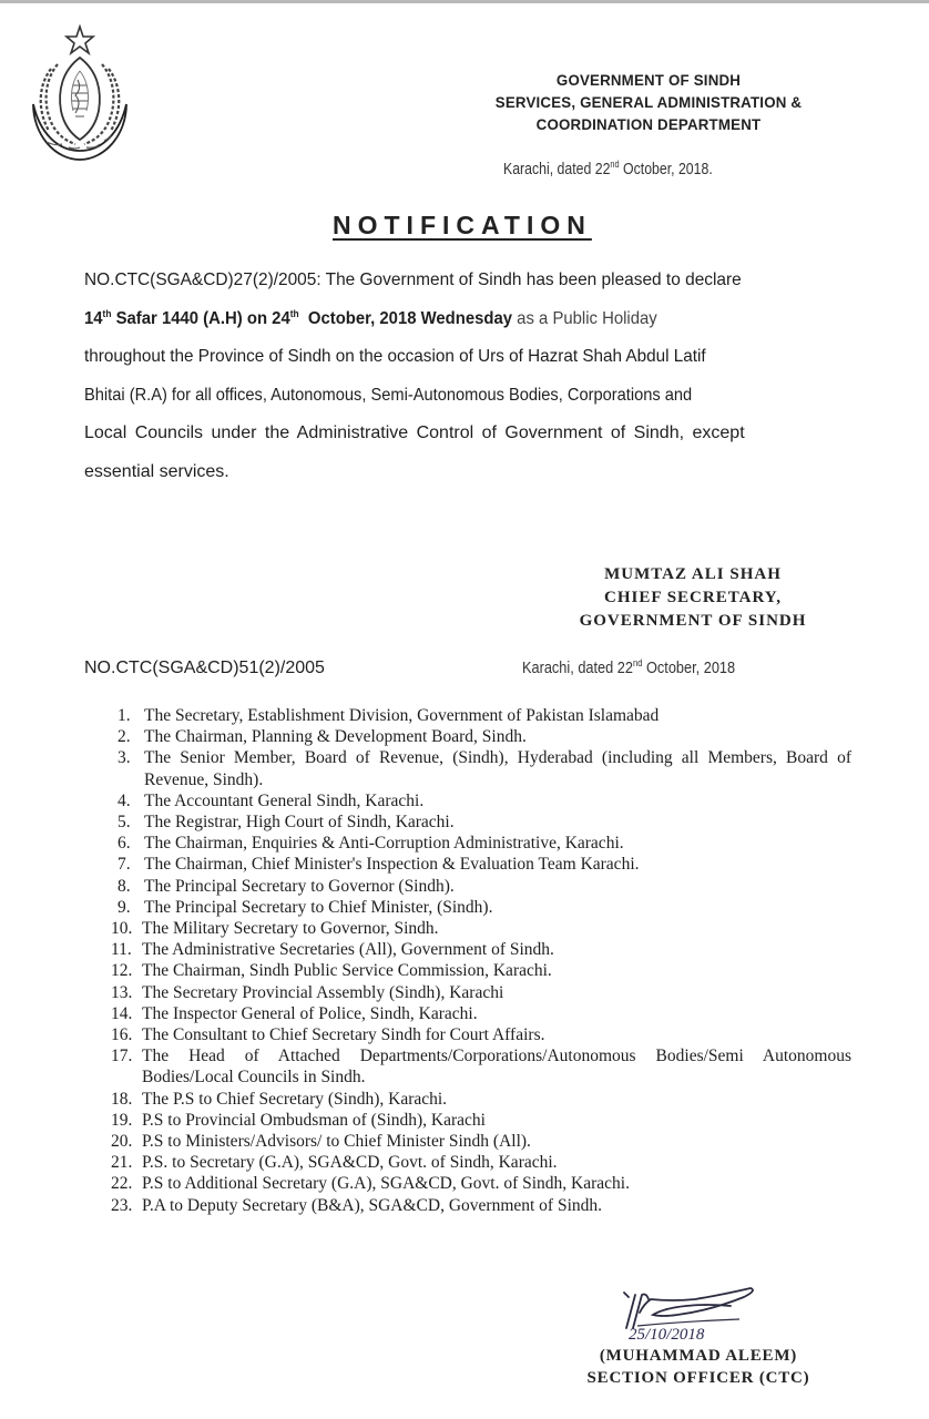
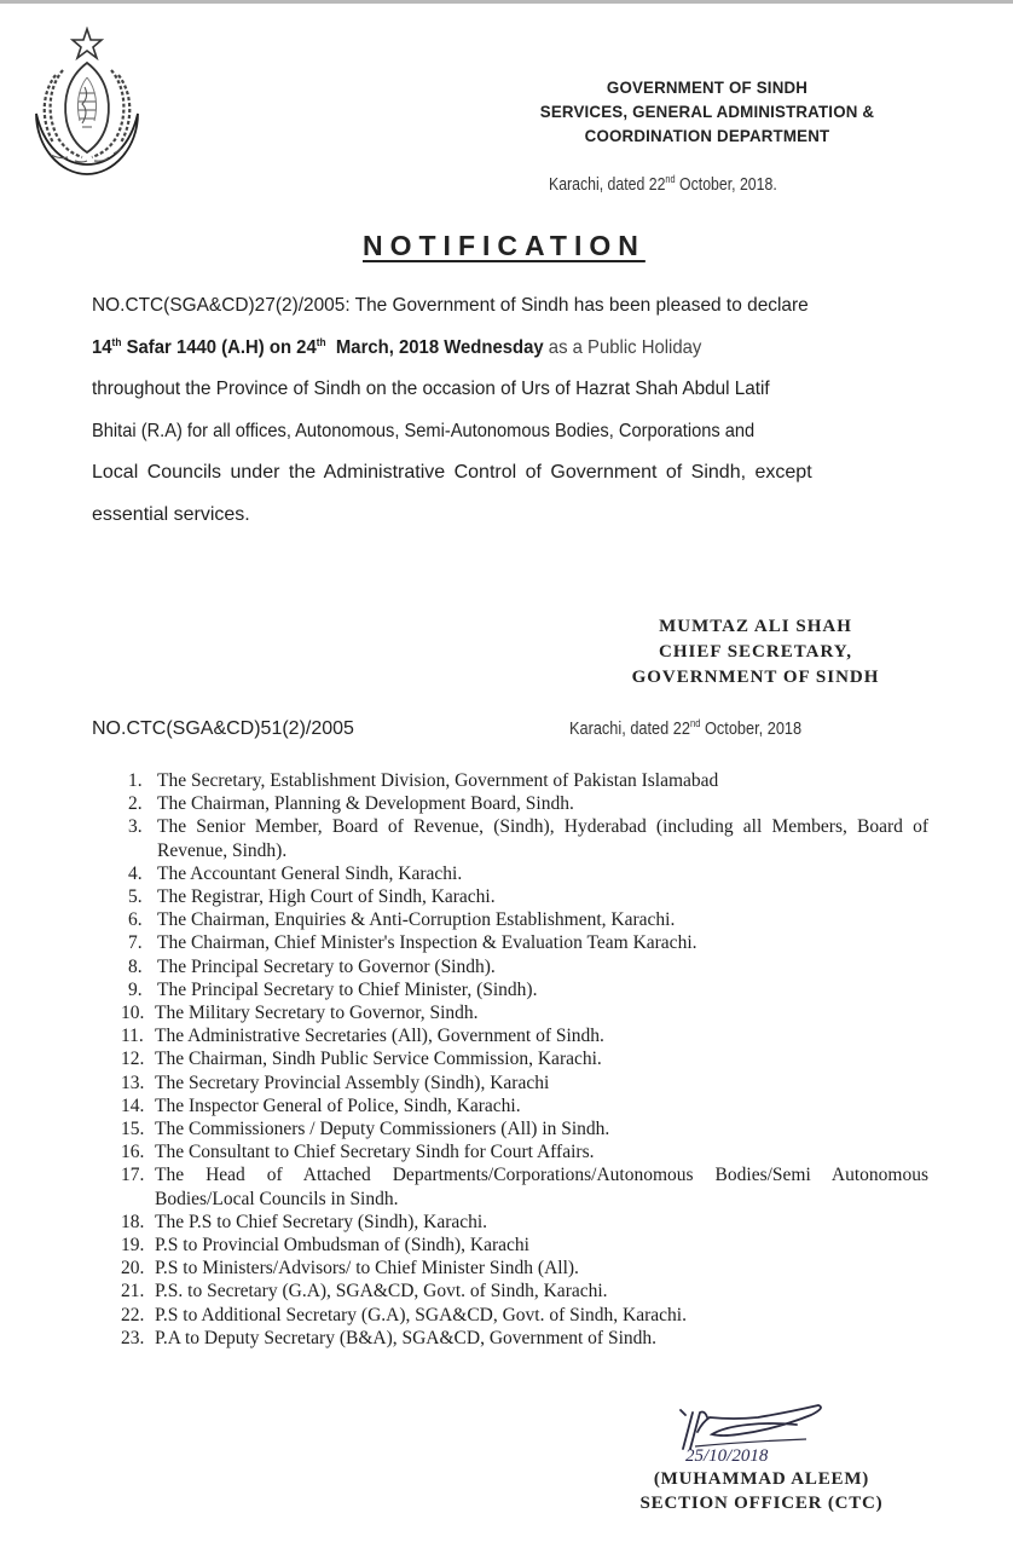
  GOVERNMENT OF SINDH
  SERVICES, GENERAL ADMINISTRATION &
  COORDINATION DEPARTMENT
  Karachi, dated 22nd October, 2018.
  NOTIFICATION
  NO.CTC(SGA&CD)27(2)/2005: The Government of Sindh has been pleased to declare
- 14th Safar 1440 (A.H) on 24th October, 2018 Wednesday as a Public Holiday
+ 14th Safar 1440 (A.H) on 24th March, 2018 Wednesday as a Public Holiday
  throughout the Province of Sindh on the occasion of Urs of Hazrat Shah Abdul Latif
  Bhitai (R.A) for all offices, Autonomous, Semi-Autonomous Bodies, Corporations and
  Local Councils under the Administrative Control of Government of Sindh, except
  essential services.
  MUMTAZ ALI SHAH
  CHIEF SECRETARY,
  GOVERNMENT OF SINDH
  NO.CTC(SGA&CD)51(2)/2005
  Karachi, dated 22nd October, 2018
  1.
  The Secretary, Establishment Division, Government of Pakistan Islamabad
  2.
  The Chairman, Planning & Development Board, Sindh.
  3.
  The Senior Member, Board of Revenue, (Sindh), Hyderabad (including all Members, Board of Revenue, Sindh).
  4.
  The Accountant General Sindh, Karachi.
  5.
  The Registrar, High Court of Sindh, Karachi.
  6.
- The Chairman, Enquiries & Anti-Corruption Administrative, Karachi.
+ The Chairman, Enquiries & Anti-Corruption Establishment, Karachi.
  7.
  The Chairman, Chief Minister's Inspection & Evaluation Team Karachi.
  8.
  The Principal Secretary to Governor (Sindh).
  9.
  The Principal Secretary to Chief Minister, (Sindh).
  10.
  The Military Secretary to Governor, Sindh.
  11.
  The Administrative Secretaries (All), Government of Sindh.
  12.
  The Chairman, Sindh Public Service Commission, Karachi.
  13.
  The Secretary Provincial Assembly (Sindh), Karachi
  14.
  The Inspector General of Police, Sindh, Karachi.
+ 15.
+ The Commissioners / Deputy Commissioners (All) in Sindh.
  16.
  The Consultant to Chief Secretary Sindh for Court Affairs.
  17.
  The Head of Attached Departments/Corporations/Autonomous Bodies/Semi Autonomous Bodies/Local Councils in Sindh.
  18.
  The P.S to Chief Secretary (Sindh), Karachi.
  19.
  P.S to Provincial Ombudsman of (Sindh), Karachi
  20.
  P.S to Ministers/Advisors/ to Chief Minister Sindh (All).
  21.
  P.S. to Secretary (G.A), SGA&CD, Govt. of Sindh, Karachi.
  22.
  P.S to Additional Secretary (G.A), SGA&CD, Govt. of Sindh, Karachi.
  23.
  P.A to Deputy Secretary (B&A), SGA&CD, Government of Sindh.
  25/10/2018
  (MUHAMMAD ALEEM)
  SECTION OFFICER (CTC)
